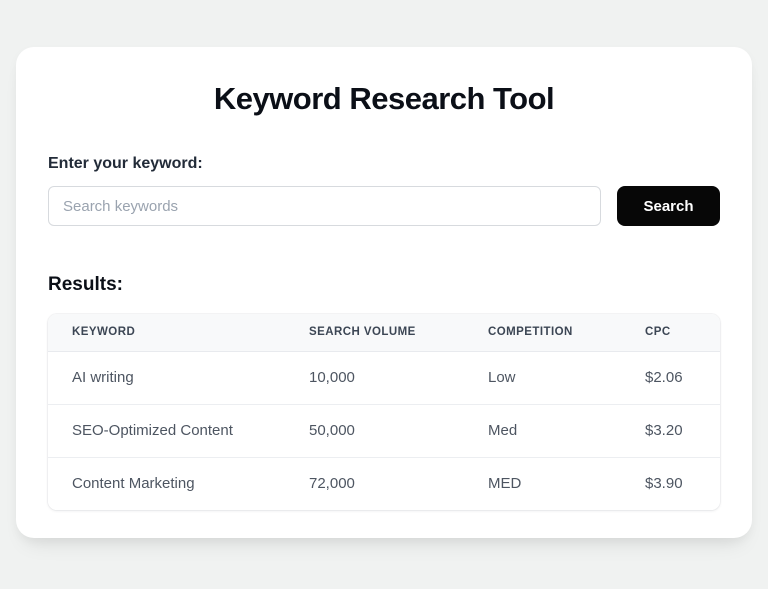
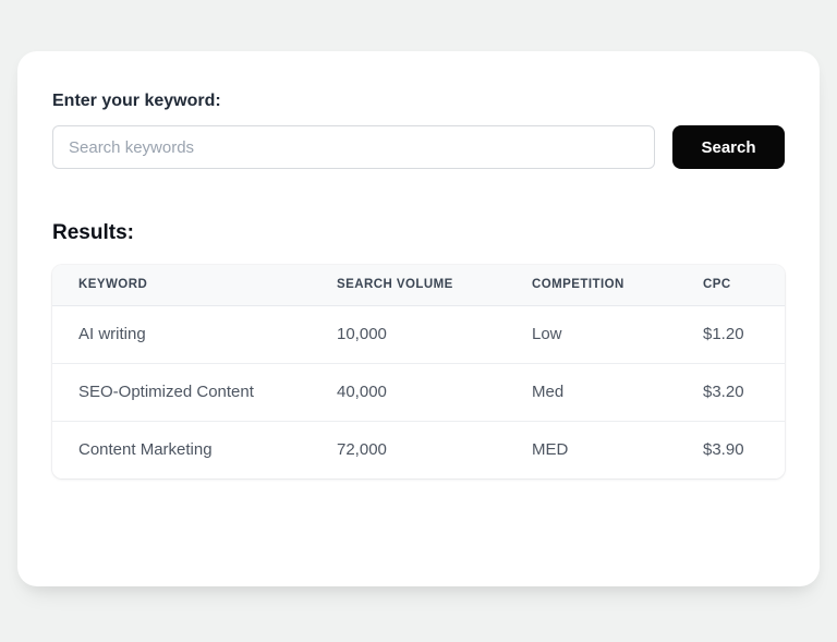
- Keyword Research Tool
  Enter your keyword:
  Search keywords
  Search
  Results:
  KEYWORD	SEARCH VOLUME	COMPETITION	CPC
- AI writing	10,000	Low	$2.06
+ AI writing	10,000	Low	$1.20
- SEO-Optimized Content	50,000	Med	$3.20
+ SEO-Optimized Content	40,000	Med	$3.20
  Content Marketing	72,000	MED	$3.90
